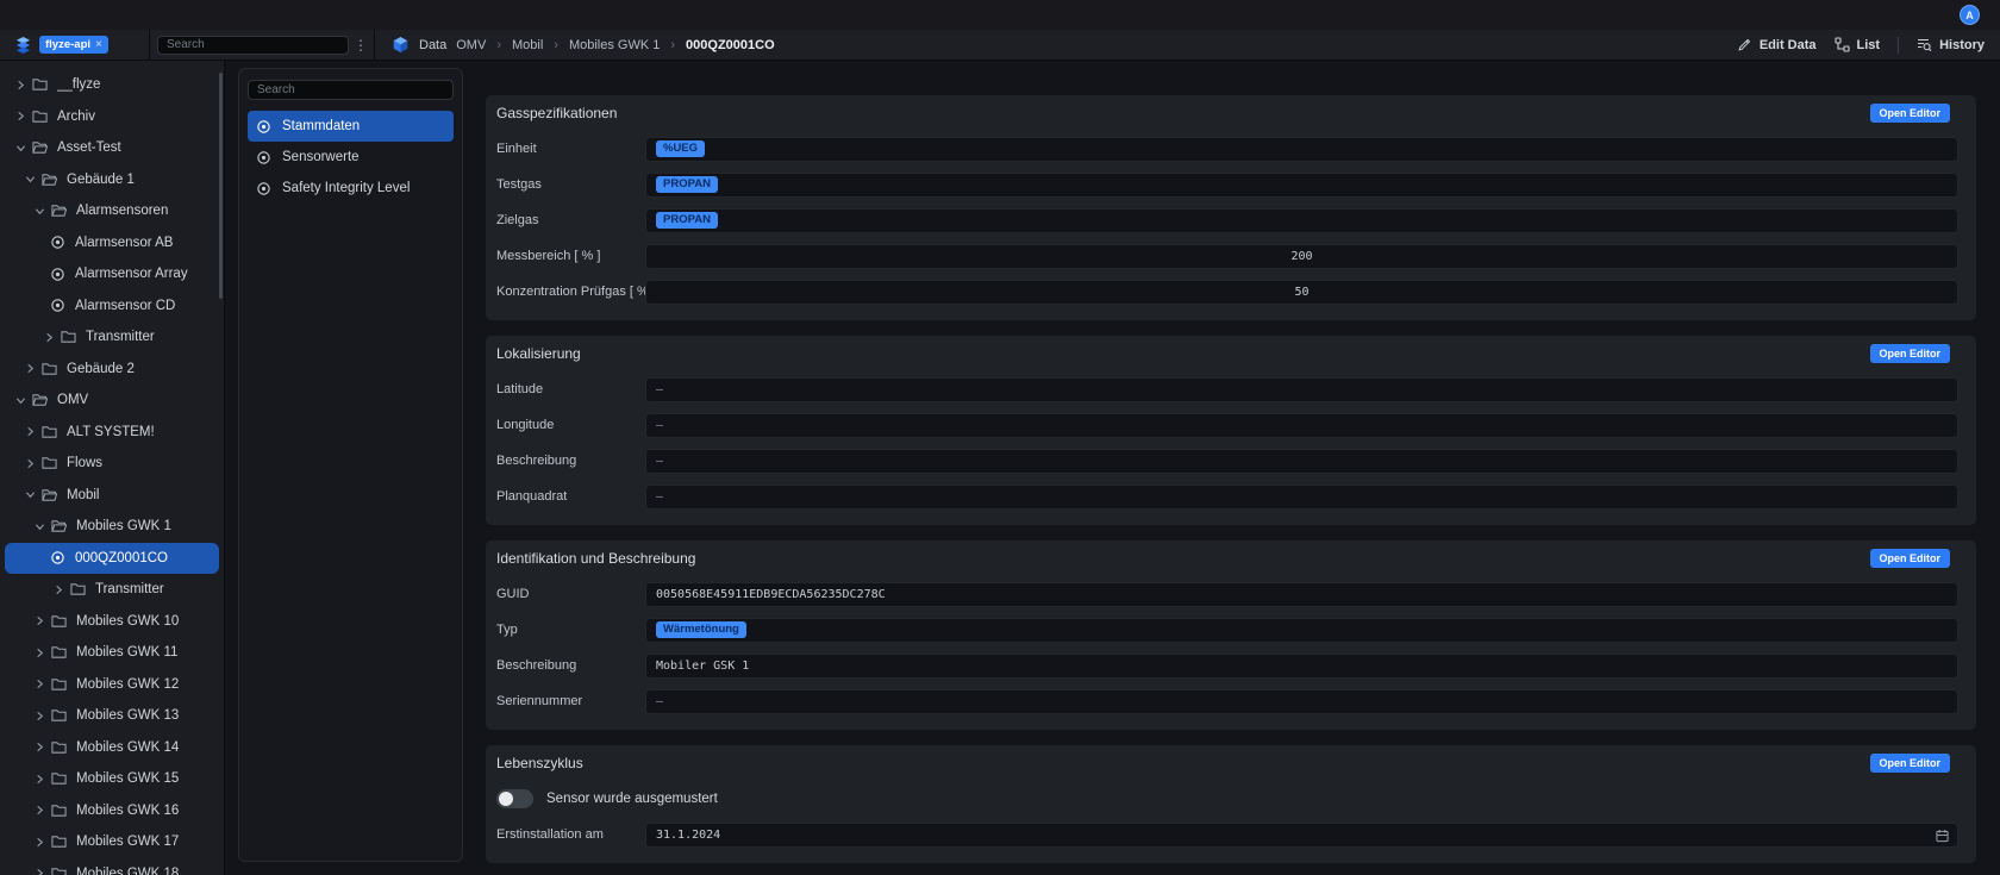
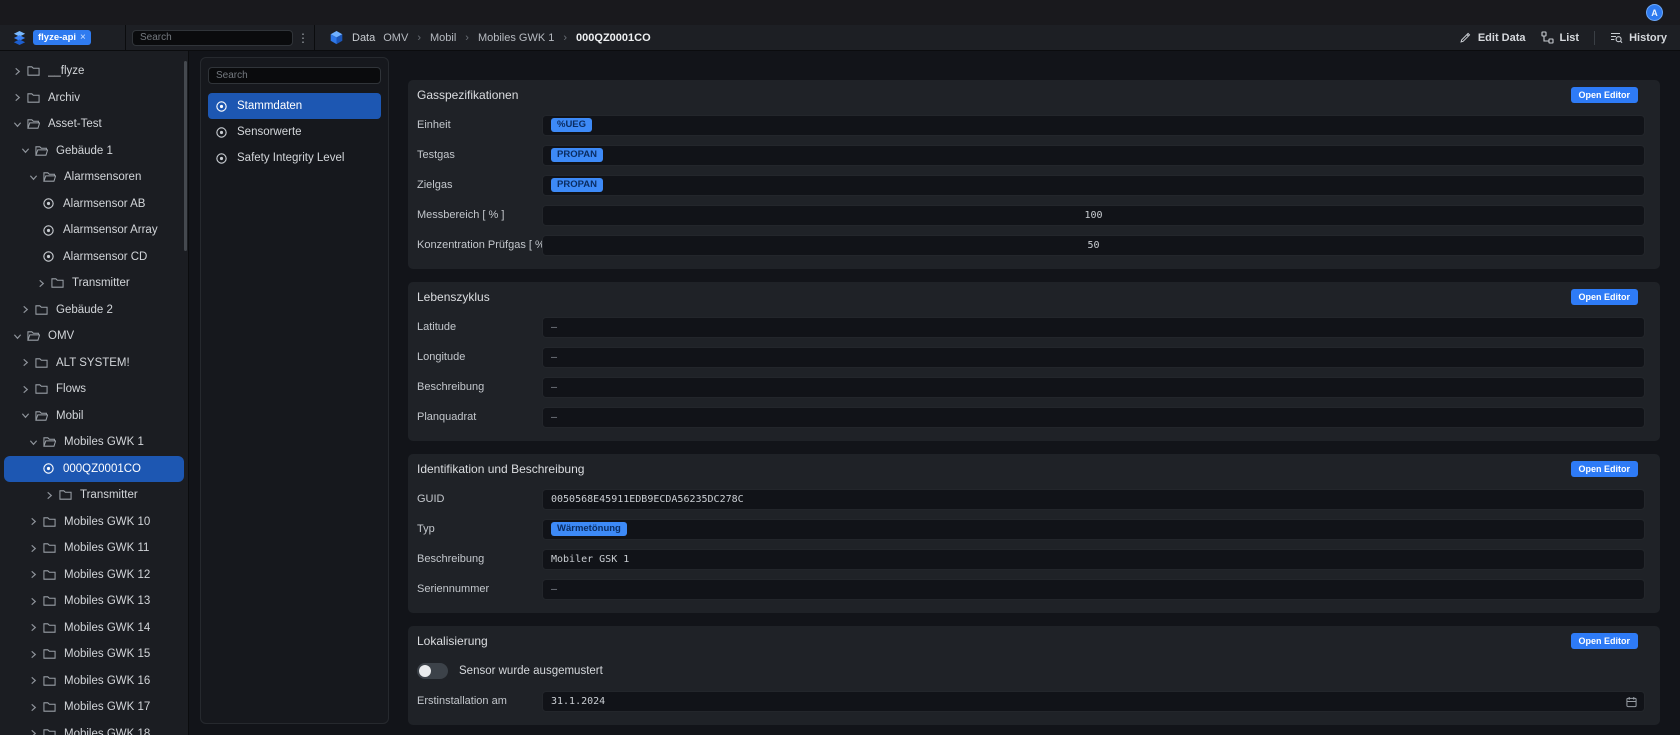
  A
  flyze-api
  ×
  Search
  ⋮
  Data
  OMV
  ›
  Mobil
  ›
  Mobiles GWK 1
  ›
  000QZ0001CO
  Edit Data
  List
  History
  __flyze
  Archiv
  Asset-Test
  Gebäude 1
  Alarmsensoren
  Alarmsensor AB
  Alarmsensor Array
  Alarmsensor CD
  Transmitter
  Gebäude 2
  OMV
  ALT SYSTEM!
  Flows
  Mobil
  Mobiles GWK 1
  000QZ0001CO
  Transmitter
  Mobiles GWK 10
  Mobiles GWK 11
  Mobiles GWK 12
  Mobiles GWK 13
  Mobiles GWK 14
  Mobiles GWK 15
  Mobiles GWK 16
  Mobiles GWK 17
  Mobiles GWK 18
  Search
  Stammdaten
  Sensorwerte
  Safety Integrity Level
  Gasspezifikationen
  Open Editor
  Einheit
  %UEG
  Testgas
  PROPAN
  Zielgas
  PROPAN
  Messbereich [ % ]
- 200
+ 100
  Konzentration Prüfgas [ %
  50
- Lokalisierung
+ Lebenszyklus
  Open Editor
  Latitude
  –
  Longitude
  –
  Beschreibung
  –
  Planquadrat
  –
  Identifikation und Beschreibung
  Open Editor
  GUID
  0050568E45911EDB9ECDA56235DC278C
  Typ
  Wärmetönung
  Beschreibung
  Mobiler GSK 1
  Seriennummer
  –
- Lebenszyklus
+ Lokalisierung
  Open Editor
  Sensor wurde ausgemustert
  Erstinstallation am
  31.1.2024
